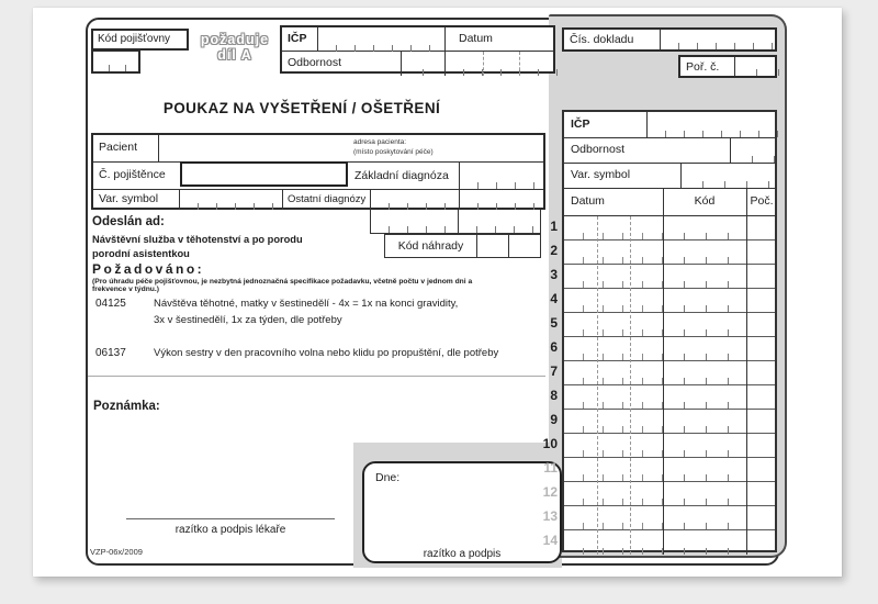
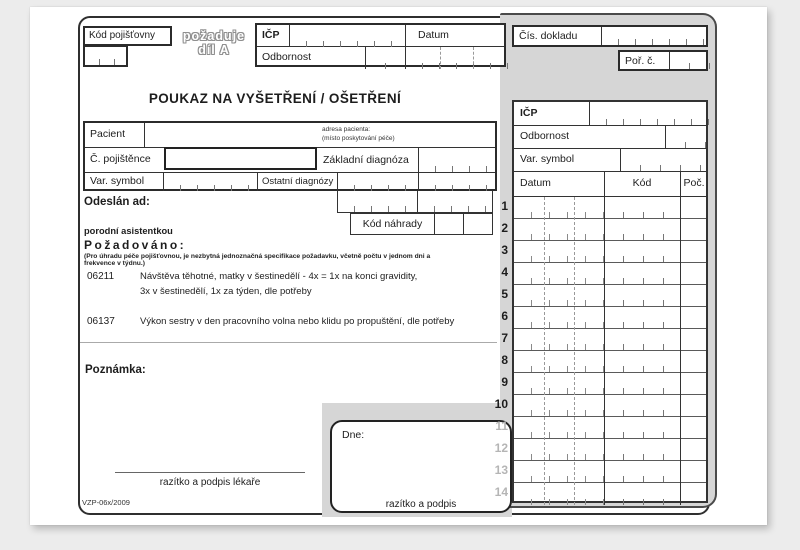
  Dne:
  razítko a podpis
  Kód pojišťovny
  požaduje
  díl A
  IČP
  Datum
  Odbornost
  Čís. dokladu
  Poř. č.
  POUKAZ NA VYŠETŘENÍ / OŠETŘENÍ
  Pacient
  Č. pojištěnce
  Základní diagnóza
  Var. symbol
  Ostatní diagnózy
  Kód náhrady
  Odeslán ad:
- Návštěvní služba v těhotenství a po porodu
  porodní asistentkou
  Požadováno:
- 04125
+ 06211
  Návštěva těhotné, matky v šestinedělí - 4x = 1x na konci gravidity,
  3x v šestinedělí, 1x za týden, dle potřeby
  06137
  Výkon sestry v den pracovního volna nebo klidu po propuštění, dle potřeby
  Poznámka:
  razítko a podpis lékaře
  VZP-06x/2009
  IČP
  Odbornost
  Var. symbol
  Datum
  Kód
  Poč.
  1
  2
  3
  4
  5
  6
  7
  8
  9
  10
  11
  12
  13
  14
